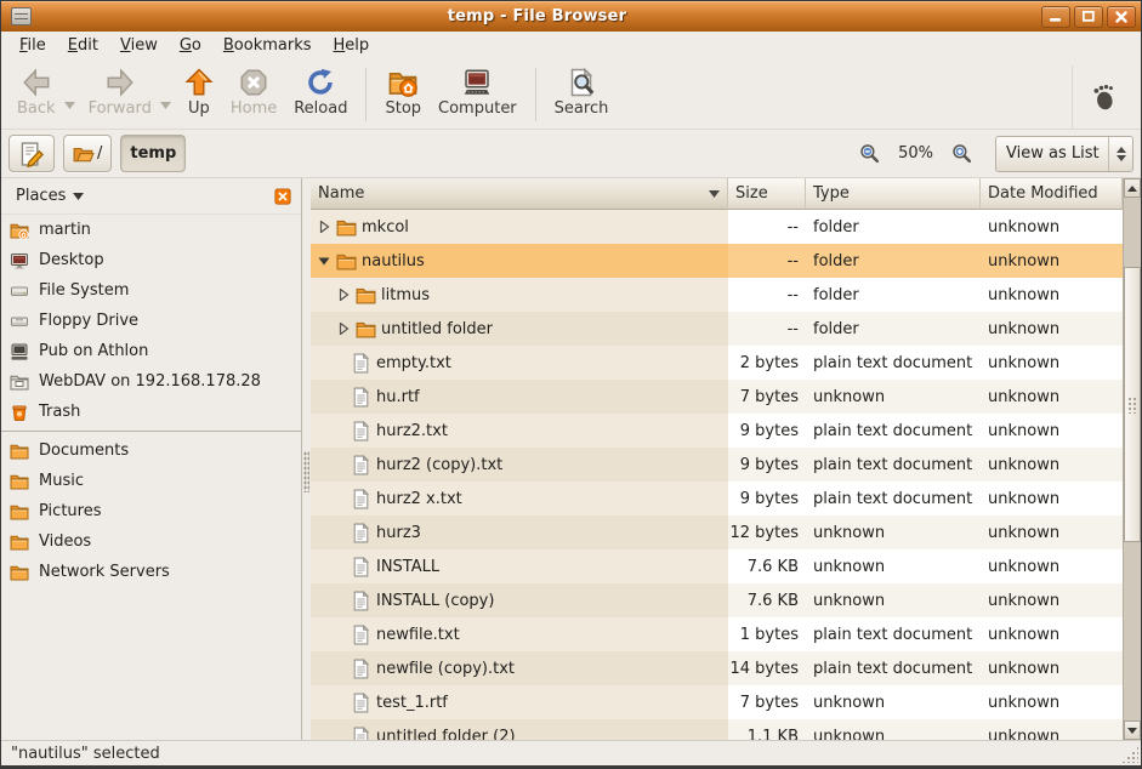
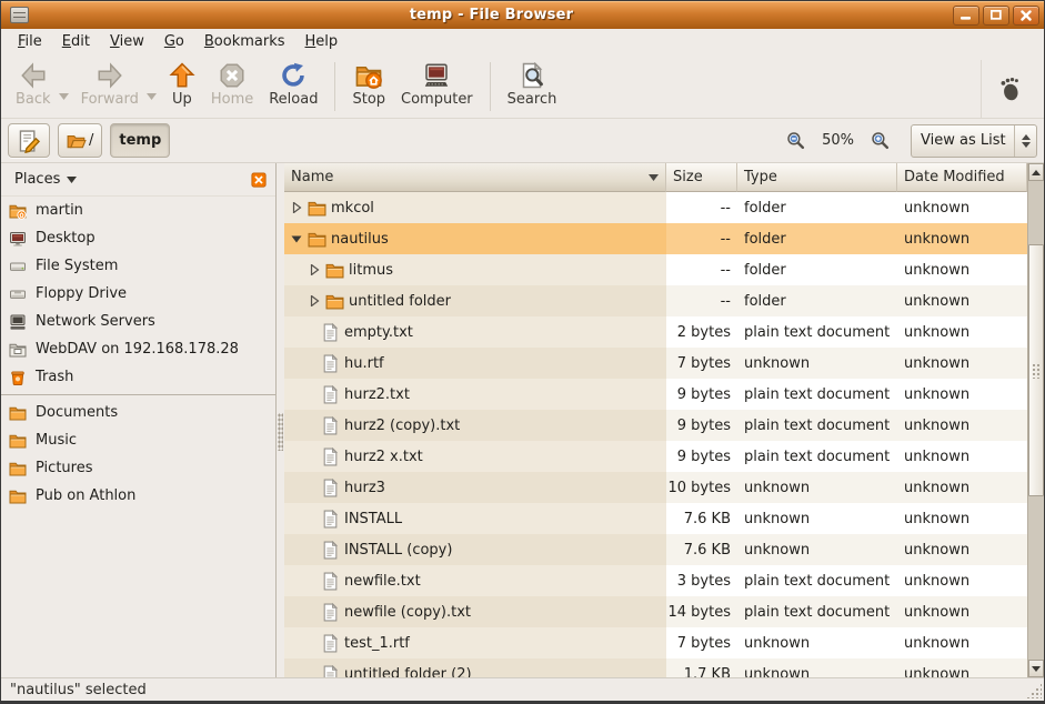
  temp - File Browser
  File
  Edit
  View
  Go
  Bookmarks
  Help
  Back
  Forward
  Up
  Home
  Reload
  Stop
  Computer
  Search
  /
  temp
  50%
  View as List
  Places
  martin
  Desktop
  File System
  Floppy Drive
- Pub on Athlon
+ Network Servers
  WebDAV on 192.168.178.28
  Trash
  Documents
  Music
  Pictures
- Videos
- Network Servers
+ Pub on Athlon
  Name
  Size
  Type
  Date Modified
  mkcol
  --
  folder
  unknown
  nautilus
  --
  folder
  unknown
  litmus
  --
  folder
  unknown
  untitled folder
  --
  folder
  unknown
  empty.txt
  2 bytes
  plain text document
  unknown
  hu.rtf
  7 bytes
  unknown
  unknown
  hurz2.txt
  9 bytes
  plain text document
  unknown
  hurz2 (copy).txt
  9 bytes
  plain text document
  unknown
  hurz2 x.txt
  9 bytes
  plain text document
  unknown
  hurz3
- 12 bytes
+ 10 bytes
  unknown
  unknown
  INSTALL
  7.6 KB
  unknown
  unknown
  INSTALL (copy)
  7.6 KB
  unknown
  unknown
  newfile.txt
- 1 bytes
+ 3 bytes
  plain text document
  unknown
  newfile (copy).txt
  14 bytes
  plain text document
  unknown
  test_1.rtf
  7 bytes
  unknown
  unknown
  untitled folder (2)
- 1.1 KB
+ 1.7 KB
  unknown
  unknown
  "nautilus" selected
